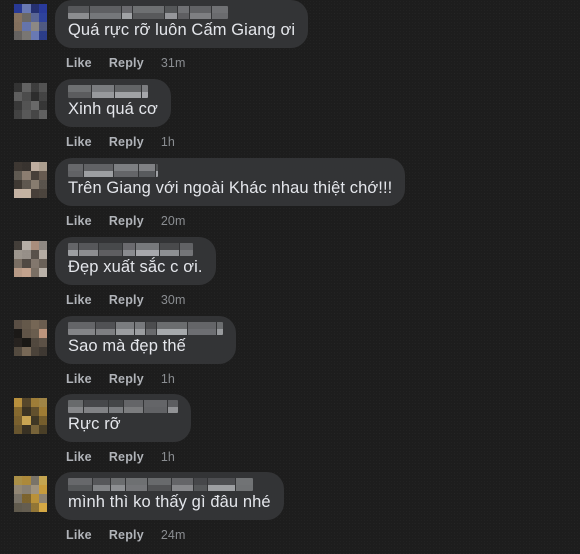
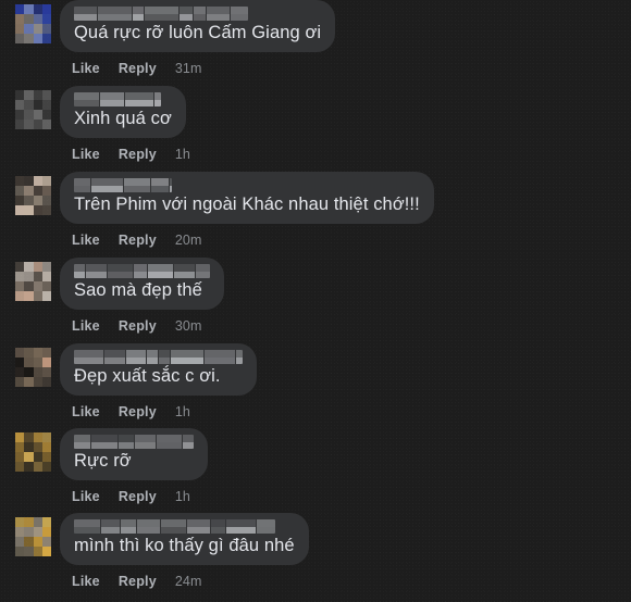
  Quá rực rỡ luôn Cấm Giang ơi
  Like Reply 31m
  Xinh quá cơ
  Like Reply 1h
- Trên Giang với ngoài Khác nhau thiệt chớ!!!
+ Trên Phim với ngoài Khác nhau thiệt chớ!!!
  Like Reply 20m
- Đẹp xuất sắc c ơi.
+ Sao mà đẹp thế
  Like Reply 30m
- Sao mà đẹp thế
+ Đẹp xuất sắc c ơi.
  Like Reply 1h
  Rực rỡ
  Like Reply 1h
  mình thì ko thấy gì đâu nhé
  Like Reply 24m
